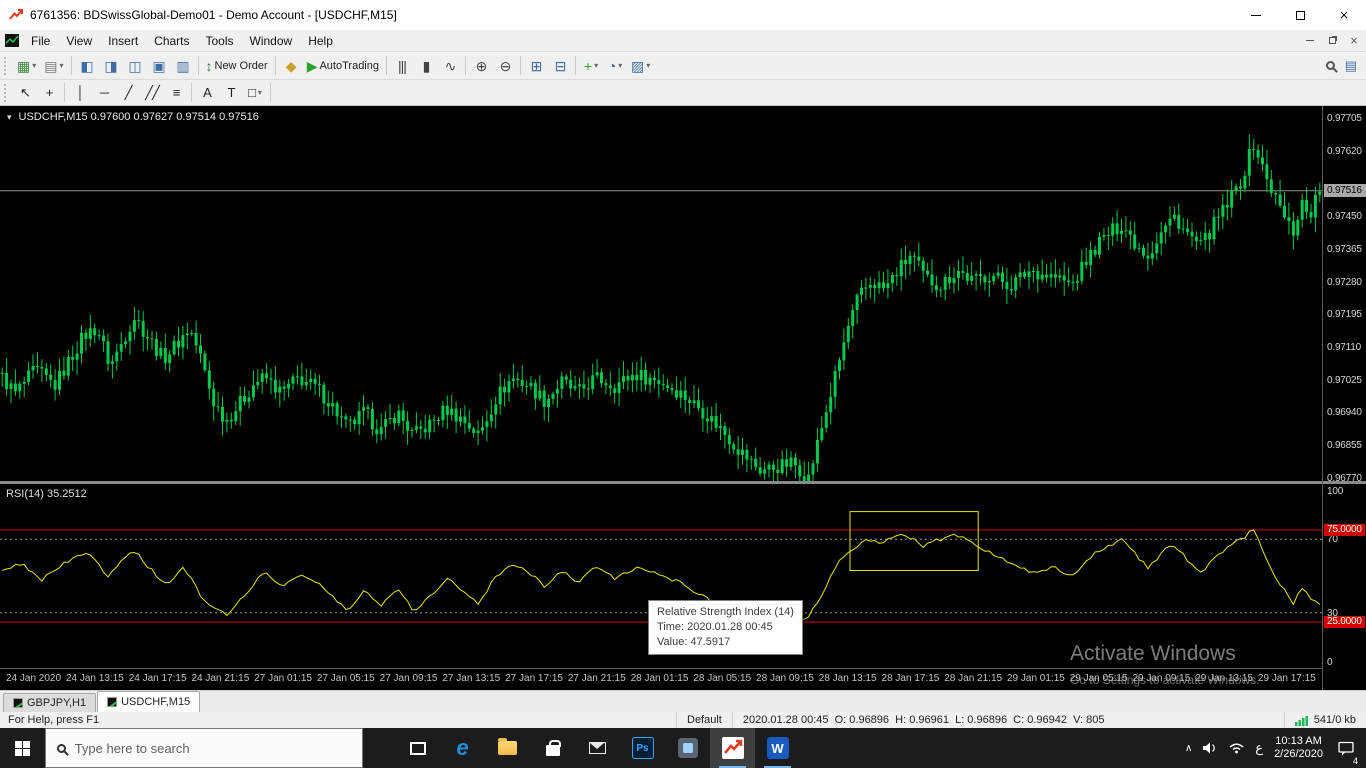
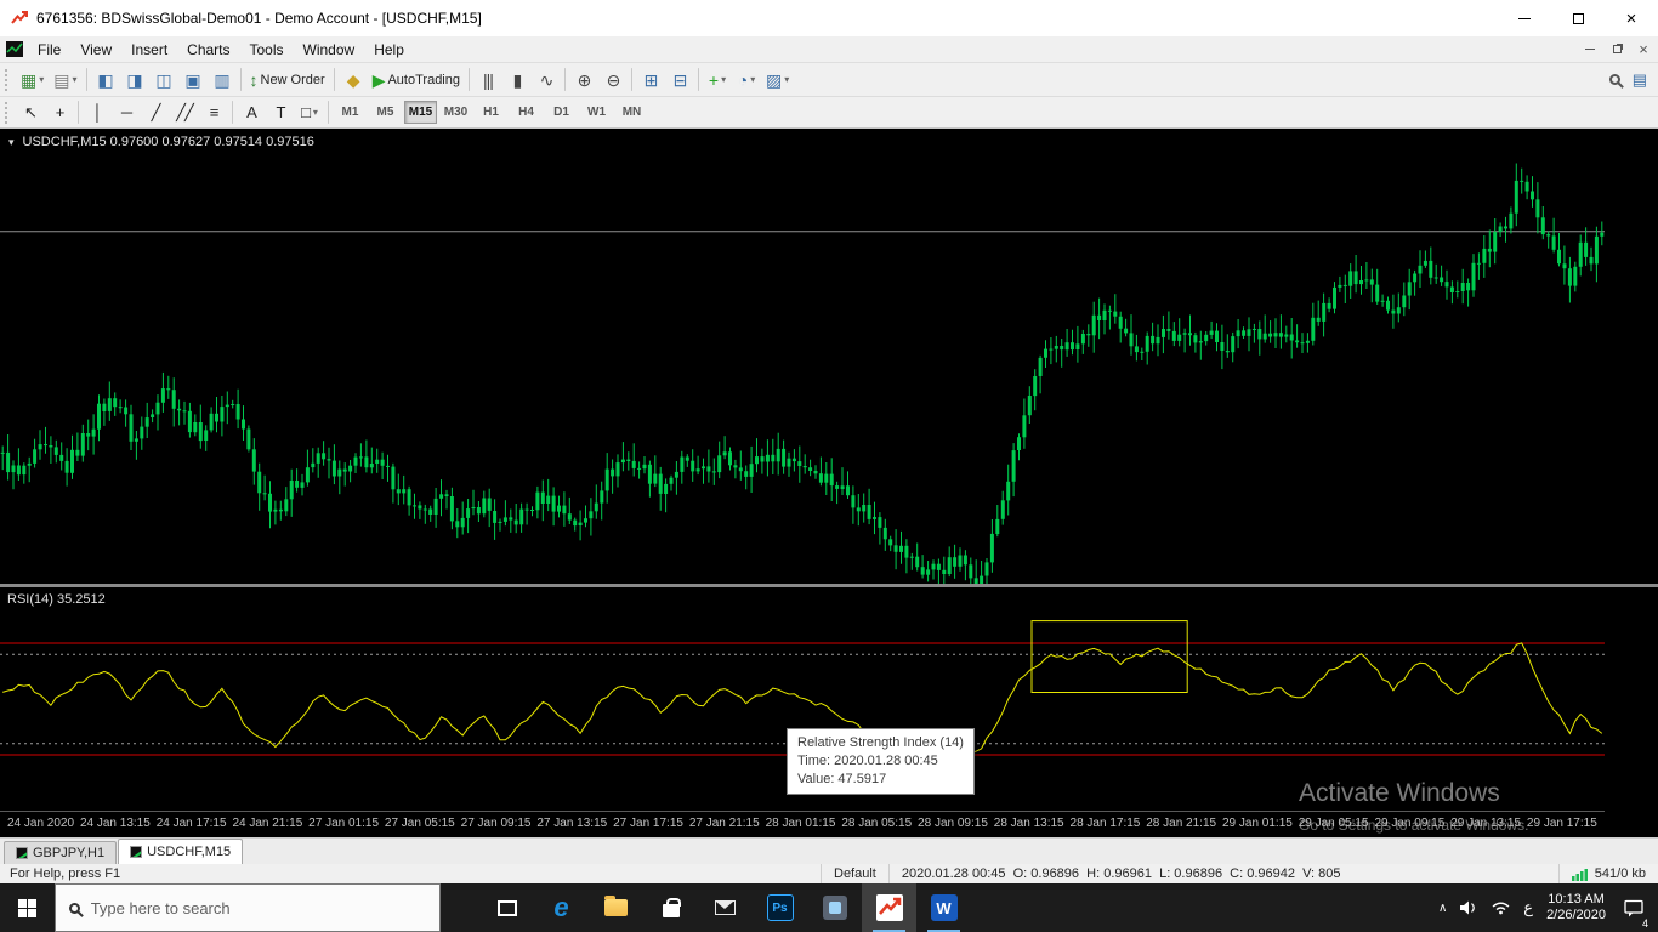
  6761356: BDSwissGlobal-Demo01 - Demo Account - [USDCHF,M15]
  ×
  File
  View
  Insert
  Charts
  Tools
  Window
  Help
  ×
  ▦
  ▾
  ▤
  ▾
  ◧
  ◨
  ◫
  ▣
  ▥
  ↕
  New Order
  ◆
  ▶
  AutoTrading
  |||
  ▮
  ∿
  ⊕
  ⊖
  ⊞
  ⊟
  +
  ▾
  ◔
  ▾
  ▨
  ▾
  ▤
  ↖
  +
  │
  ─
  ╱
  ╱╱
  ≡
  A
  T
  □
  ▾
+ M1
+ M5
+ M15
+ M30
+ H1
+ H4
+ D1
+ W1
+ MN
  ▾ USDCHF,M15 0.97600 0.97627 0.97514 0.97516
  RSI(14) 35.2512
- 0.97516
- 0.97705
- 0.97620
- 0.97450
- 0.97365
- 0.97280
- 0.97195
- 0.97110
- 0.97025
- 0.96940
- 0.96855
- 0.96770
- 100
- 70
- 30
- 0
- 75.0000
- 25.0000
  24 Jan 2020
  24 Jan 13:15
  24 Jan 17:15
  24 Jan 21:15
  27 Jan 01:15
  27 Jan 05:15
  27 Jan 09:15
  27 Jan 13:15
  27 Jan 17:15
  27 Jan 21:15
  28 Jan 01:15
  28 Jan 05:15
  28 Jan 09:15
  28 Jan 13:15
  28 Jan 17:15
  28 Jan 21:15
  29 Jan 01:15
  29 Jan 05:15
  29 Jan 09:15
  29 Jan 13:15
  29 Jan 17:15
  Relative Strength Index (14)
  Time: 2020.01.28 00:45
  Value: 47.5917
  Activate Windows
  Go to Settings to activate Windows.
  GBPJPY,H1
  USDCHF,M15
  For Help, press F1
  Default
  2020.01.28 00:45 O: 0.96896 H: 0.96961 L: 0.96896 C: 0.96942 V: 805
  541/0 kb
  Type here to search
  e
  Ps
  W
  ∧
  ع
  10:13 AM
  2/26/2020
  4
